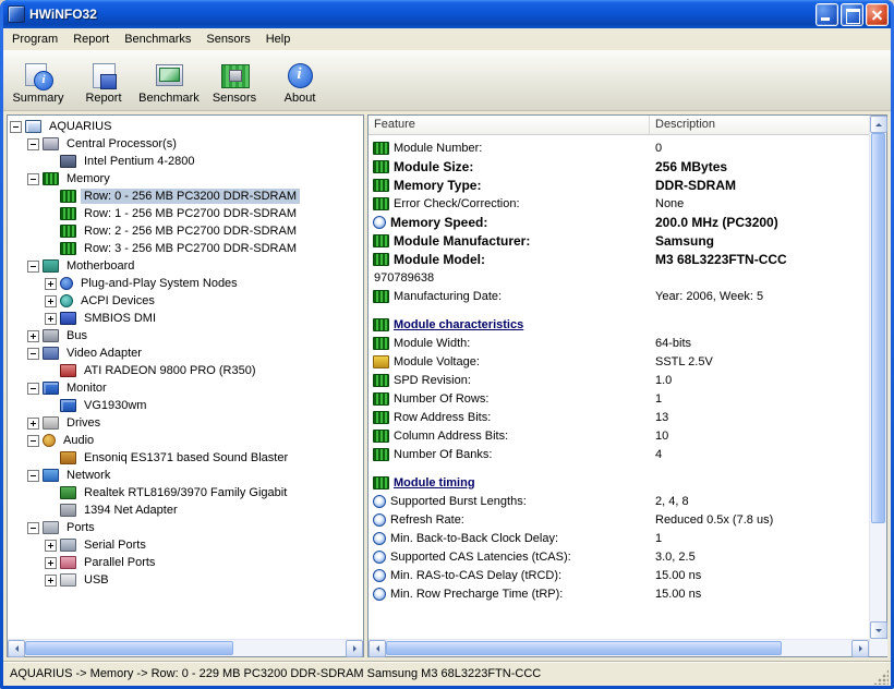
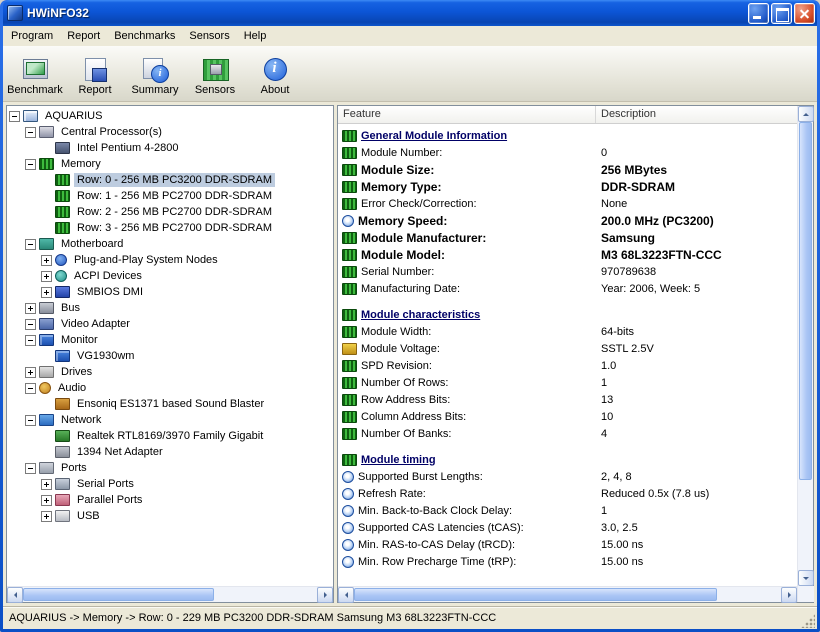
  HWiNFO32
  Program
  Report
  Benchmarks
  Sensors
  Help
- Summary
+ Benchmark
  Report
- Benchmark
+ Summary
  Sensors
  About
  AQUARIUS
  Central Processor(s)
  Intel Pentium 4-2800
  Memory
  Row: 0 - 256 MB PC3200 DDR-SDRAM
  Row: 1 - 256 MB PC2700 DDR-SDRAM
  Row: 2 - 256 MB PC2700 DDR-SDRAM
  Row: 3 - 256 MB PC2700 DDR-SDRAM
  Motherboard
  Plug-and-Play System Nodes
  ACPI Devices
  SMBIOS DMI
  Bus
  Video Adapter
- ATI RADEON 9800 PRO (R350)
  Monitor
  VG1930wm
  Drives
  Audio
  Ensoniq ES1371 based Sound Blaster
  Network
  Realtek RTL8169/3970 Family Gigabit
  1394 Net Adapter
  Ports
  Serial Ports
  Parallel Ports
  USB
  Feature
  Description
+ General Module Information
  Module Number:
  0
  Module Size:
  256 MBytes
  Memory Type:
  DDR-SDRAM
  Error Check/Correction:
  None
  Memory Speed:
  200.0 MHz (PC3200)
  Module Manufacturer:
  Samsung
  Module Model:
  M3 68L3223FTN-CCC
+ Serial Number:
  970789638
  Manufacturing Date:
  Year: 2006, Week: 5
  Module characteristics
  Module Width:
  64-bits
  Module Voltage:
  SSTL 2.5V
  SPD Revision:
  1.0
  Number Of Rows:
  1
  Row Address Bits:
  13
  Column Address Bits:
  10
  Number Of Banks:
  4
  Module timing
  Supported Burst Lengths:
  2, 4, 8
  Refresh Rate:
  Reduced 0.5x (7.8 us)
  Min. Back-to-Back Clock Delay:
  1
  Supported CAS Latencies (tCAS):
  3.0, 2.5
  Min. RAS-to-CAS Delay (tRCD):
  15.00 ns
  Min. Row Precharge Time (tRP):
  15.00 ns
  AQUARIUS -> Memory -> Row: 0 - 229 MB PC3200 DDR-SDRAM Samsung M3 68L3223FTN-CCC
